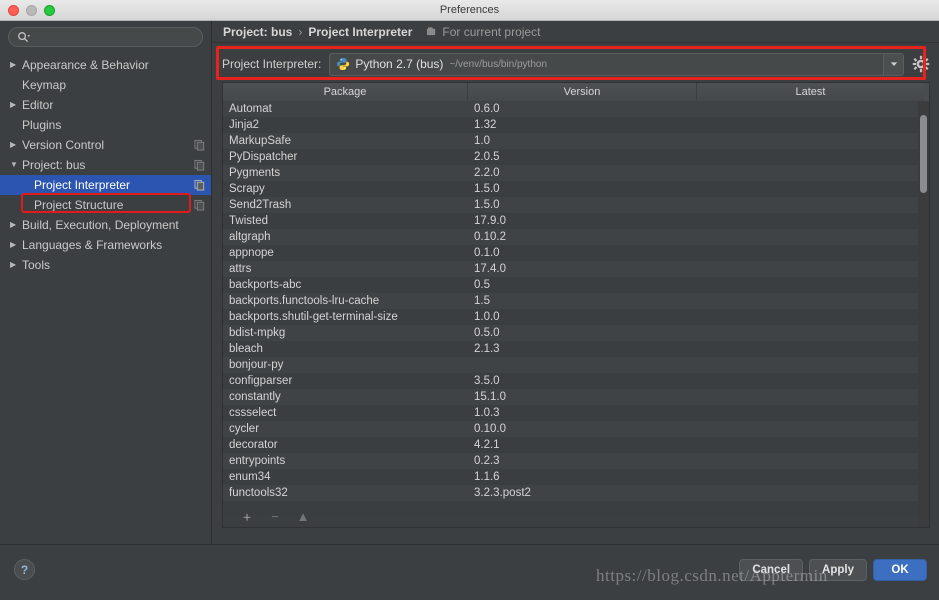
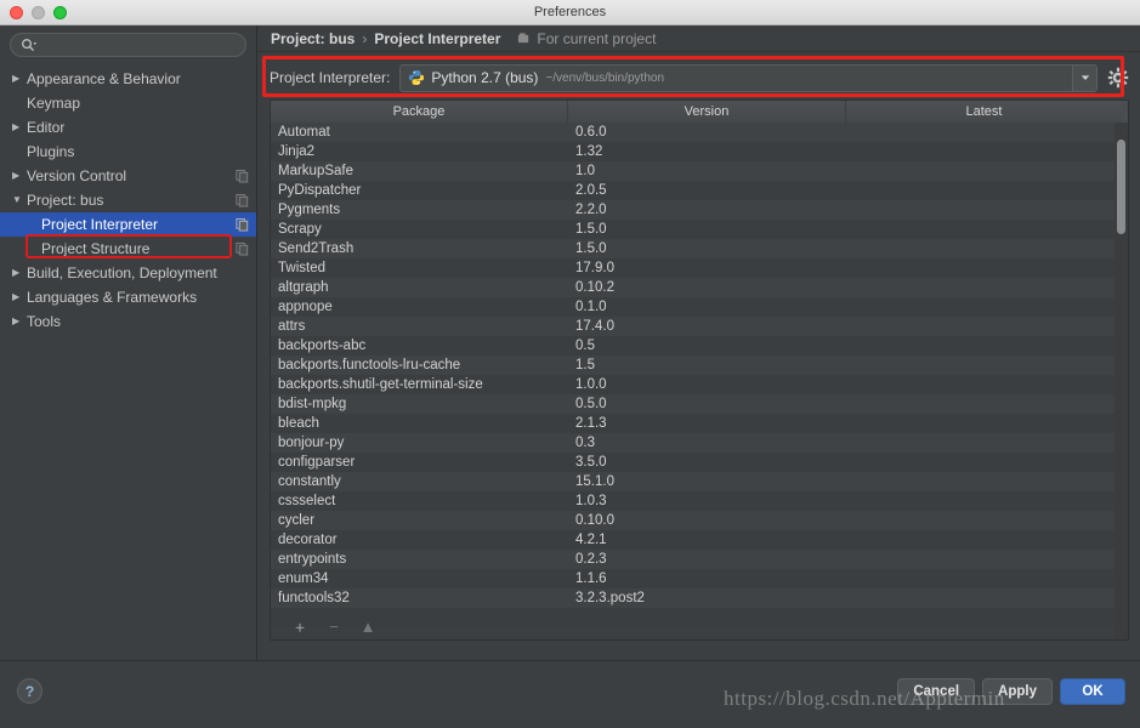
  Preferences
  ▶
  Appearance & Behavior
  Keymap
  ▶
  Editor
  Plugins
  ▶
  Version Control
  ▼
  Project: bus
  Project Interpreter
  Project Structure
  ▶
  Build, Execution, Deployment
  ▶
  Languages & Frameworks
  ▶
  Tools
  Project: bus
  ›
  Project Interpreter
  For current project
  Project Interpreter:
  Python 2.7 (bus)
  ~/venv/bus/bin/python
  Package
  Version
  Latest
  Automat
  0.6.0
  Jinja2
  1.32
  MarkupSafe
  1.0
  PyDispatcher
  2.0.5
  Pygments
  2.2.0
  Scrapy
  1.5.0
  Send2Trash
  1.5.0
  Twisted
  17.9.0
  altgraph
  0.10.2
  appnope
  0.1.0
  attrs
  17.4.0
  backports-abc
  0.5
  backports.functools-lru-cache
  1.5
  backports.shutil-get-terminal-size
  1.0.0
  bdist-mpkg
  0.5.0
  bleach
  2.1.3
  bonjour-py
+ 0.3
  configparser
  3.5.0
  constantly
  15.1.0
  cssselect
  1.0.3
  cycler
  0.10.0
  decorator
  4.2.1
  entrypoints
  0.2.3
  enum34
  1.1.6
  functools32
  3.2.3.post2
  ＋
  −
  ▲
  ?
  Cancel
  Apply
  OK
  https://blog.csdn.net/Apptermin
